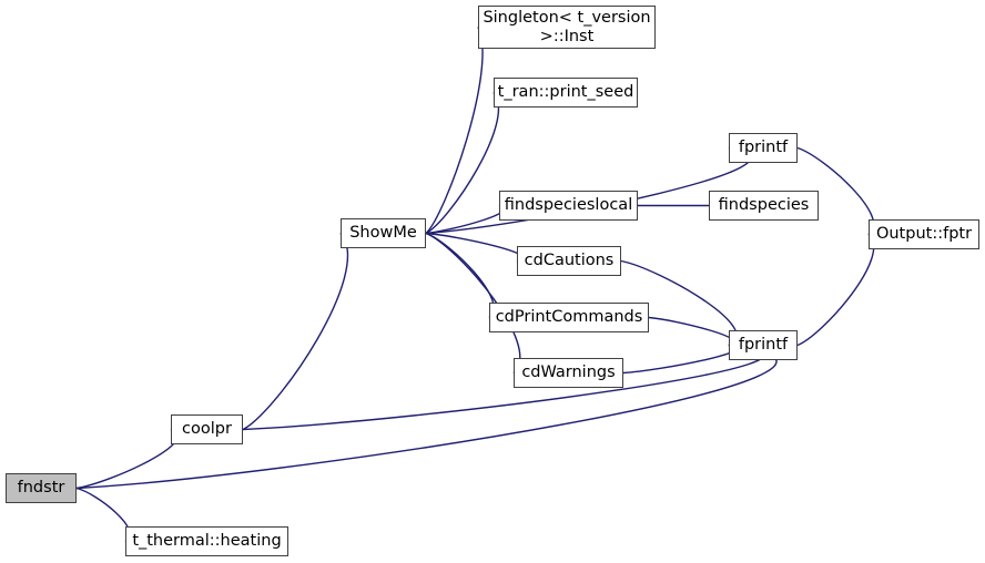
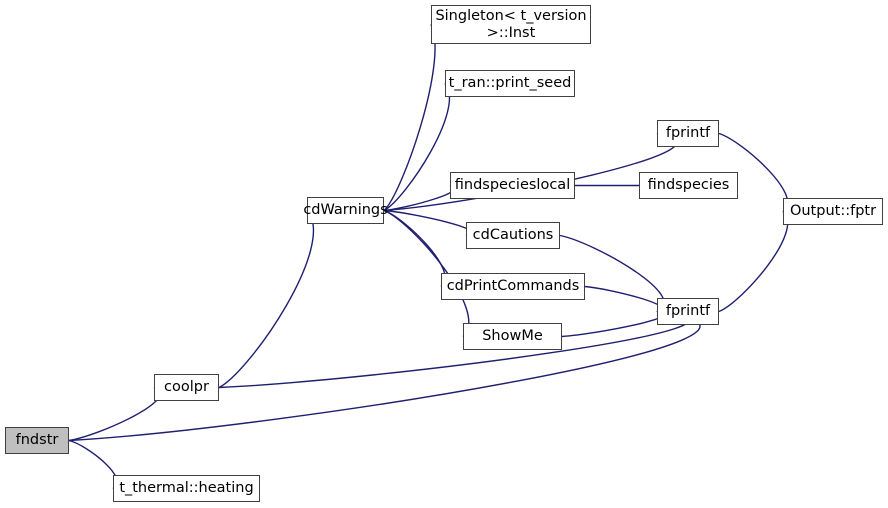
  fndstr
  coolpr
  t_thermal::heating
- ShowMe
+ cdWarnings
  Singleton< t_version
  >::Inst
  t_ran::print_seed
  fprintf
  findspecieslocal
  findspecies
  Output::fptr
  cdCautions
  cdPrintCommands
  fprintf
- cdWarnings
+ ShowMe
